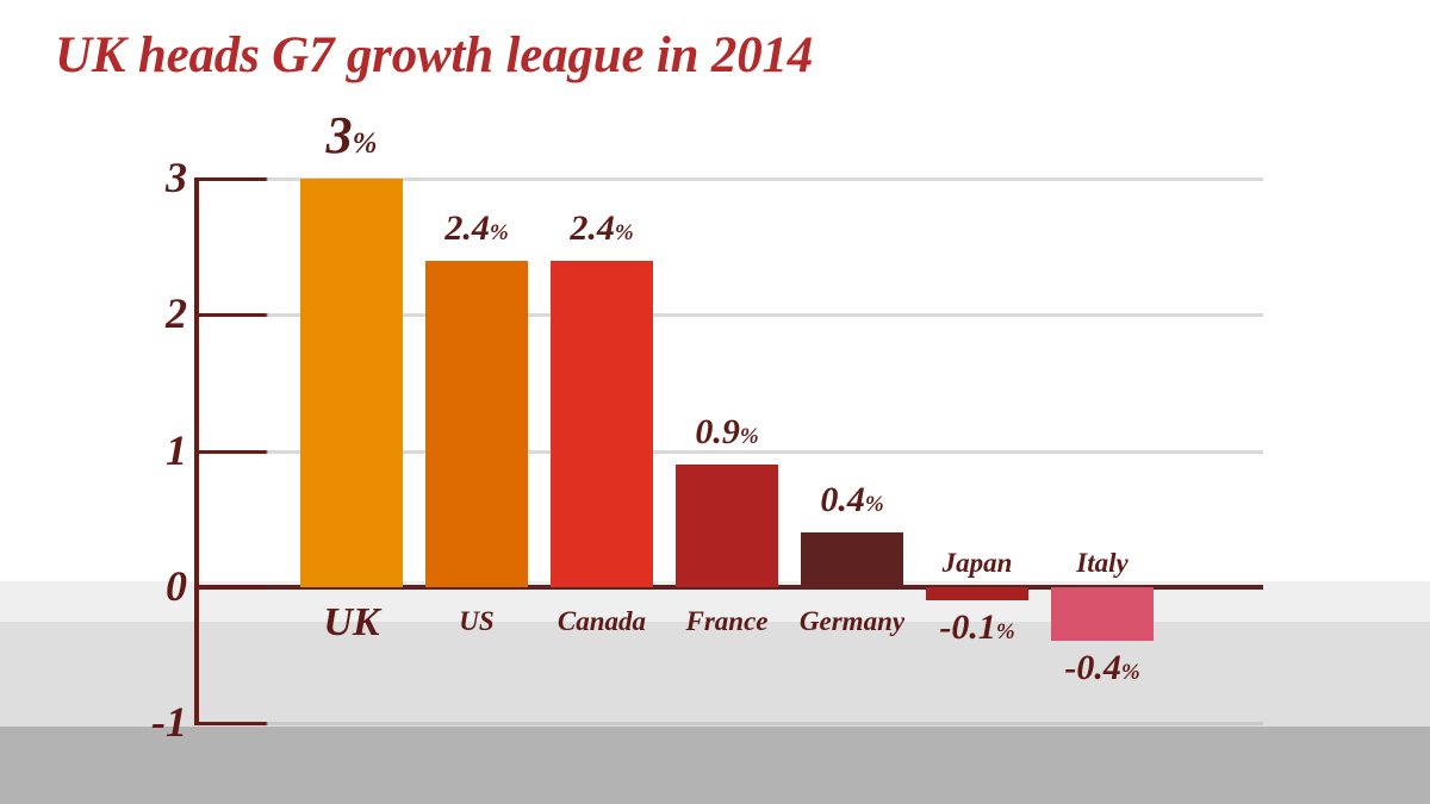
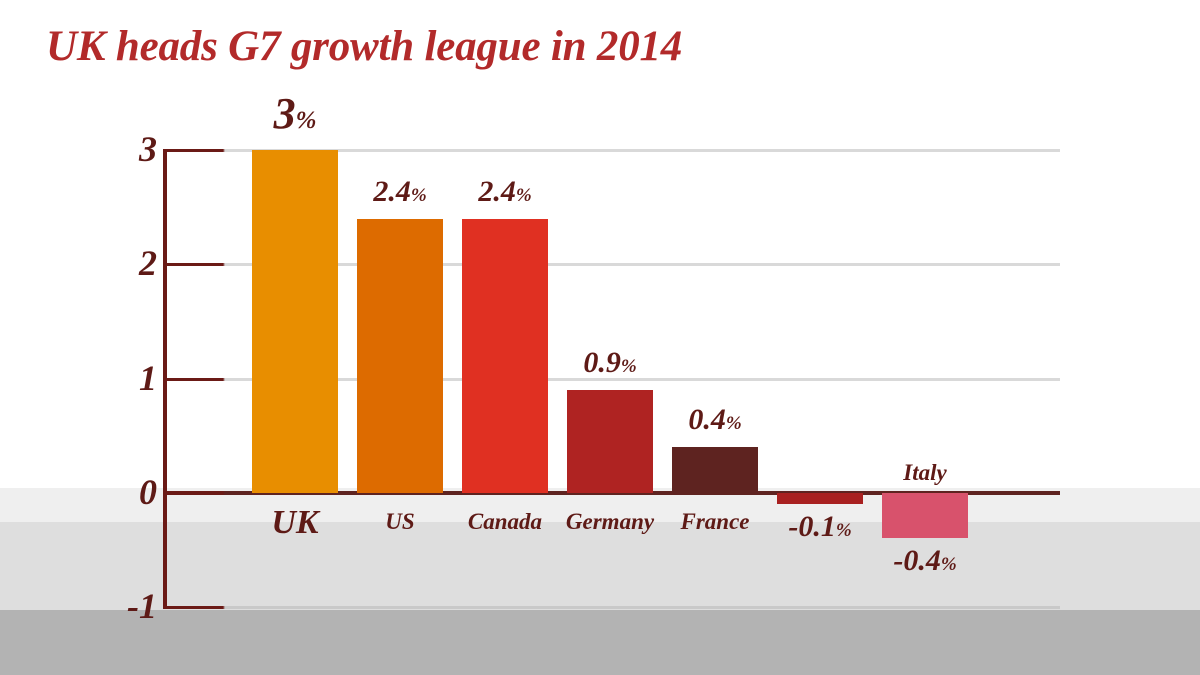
  UK heads G7 growth league in 2014
  3
  2
  1
  0
  -1
  3%
  UK
  2.4%
  US
  2.4%
  Canada
  0.9%
- France
+ Germany
  0.4%
- Germany
+ France
  -0.1%
- Japan
  -0.4%
  Italy
